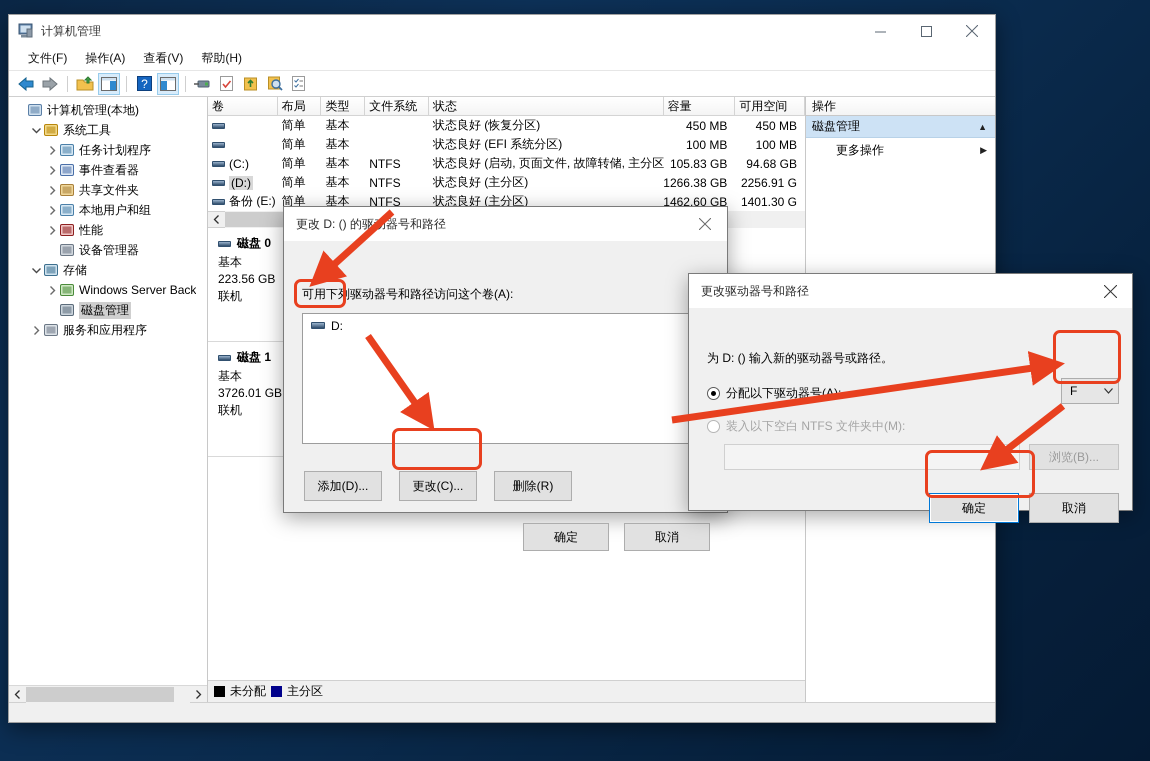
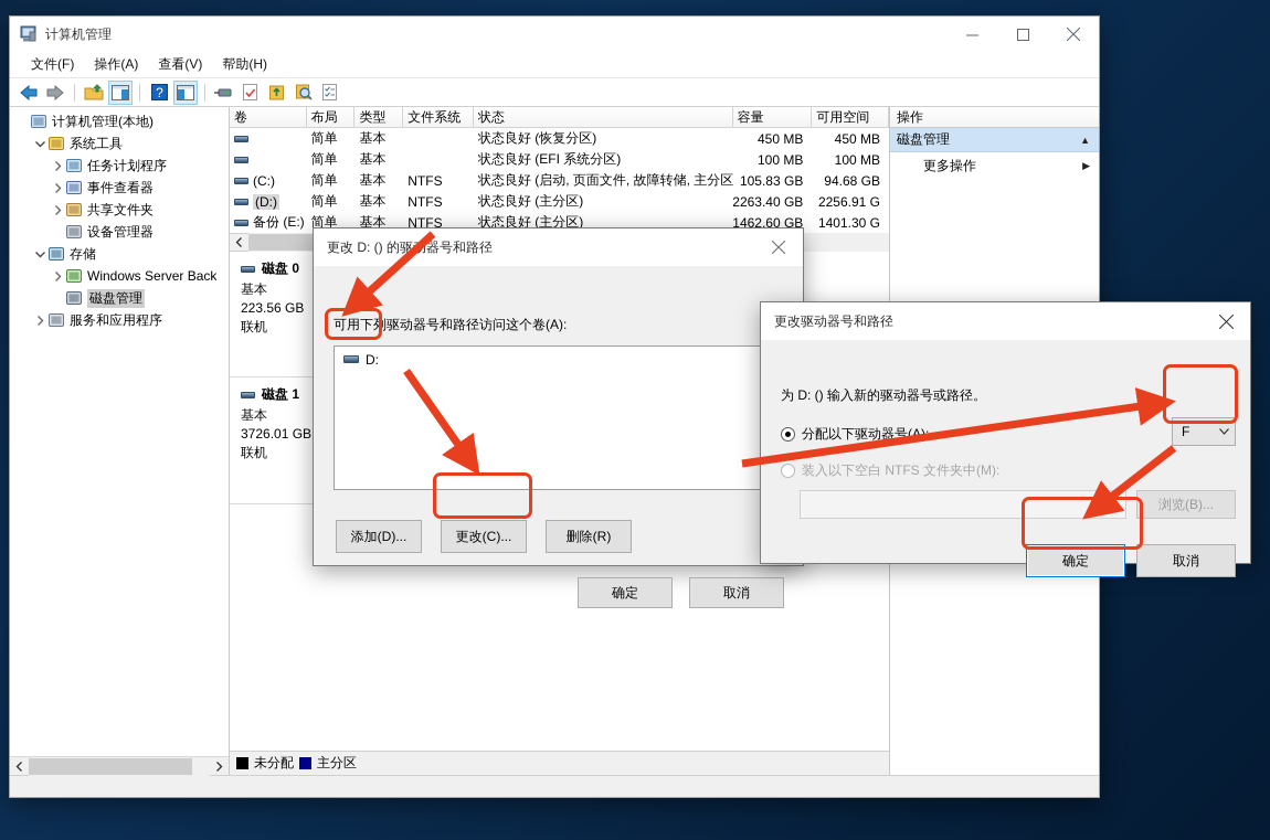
  计算机管理
  文件(F)
  操作(A)
  查看(V)
  帮助(H)
  ?
  计算机管理(本地)
  系统工具
  任务计划程序
  事件查看器
  共享文件夹
- 本地用户和组
- 性能
  设备管理器
  存储
  Windows Server Back
  磁盘管理
  服务和应用程序
  卷
  布局
  类型
  文件系统
  状态
  容量
  可用空间
  简单
  基本
  状态良好 (恢复分区)
  450 MB
  450 MB
  简单
  基本
  状态良好 (EFI 系统分区)
  100 MB
  100 MB
  (C:)
  简单
  基本
  NTFS
  状态良好 (启动, 页面文件, 故障转储, 主分区
  105.83 GB
  94.68 GB
  (D:)
  简单
  基本
  NTFS
  状态良好 (主分区)
- 1266.38 GB
+ 2263.40 GB
  2256.91 G
  备份 (E:)
  简单
  基本
  NTFS
  状态良好 (主分区)
  1462.60 GB
  1401.30 G
  磁盘 0
  基本
  223.56 GB
  联机
  磁盘 1
  基本
  3726.01 GB
  联机
  未分配
  主分区
  操作
  磁盘管理
  ▲
  更多操作
  ▶
  更改 D: () 的驱器号和路径
  可用下列驱动器号和路径访问这个卷(A):
  D:
  添加(D)...
  更改(C)...
  删除(R)
  确定
  取消
  更改驱动器号和路径
  为 D: () 输入新的驱动器号或路径。
  分配以下驱动器号(A
  F
  装入以下空白 NTFS 文件夹中(M):
  浏览(B)...
  确定
  取消
